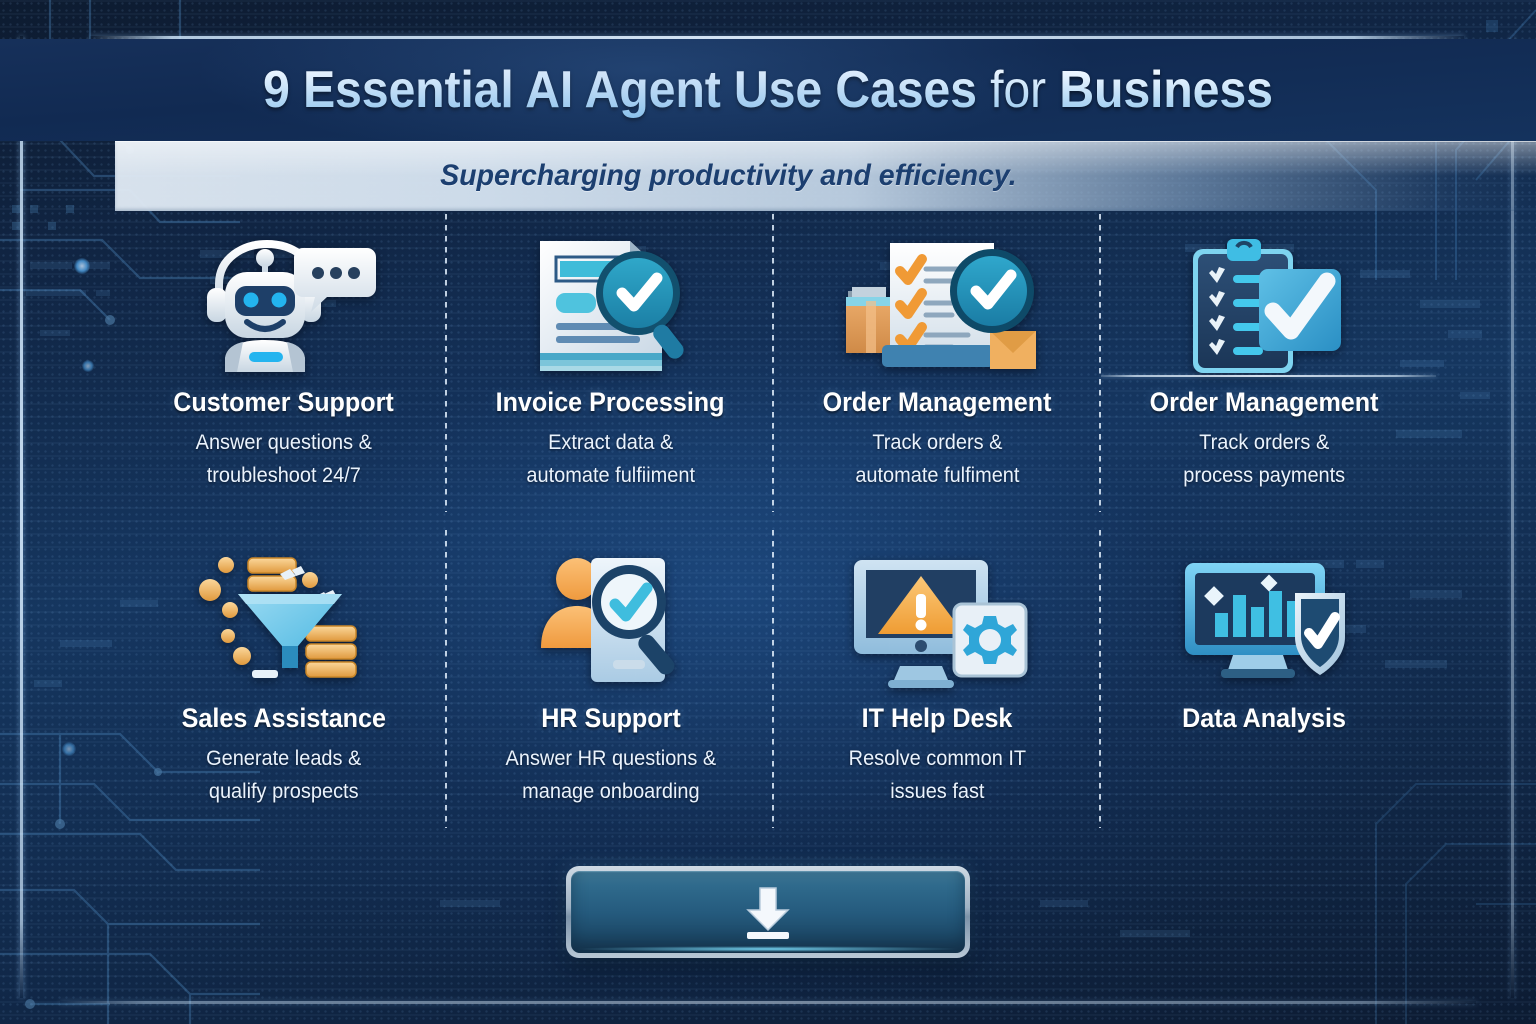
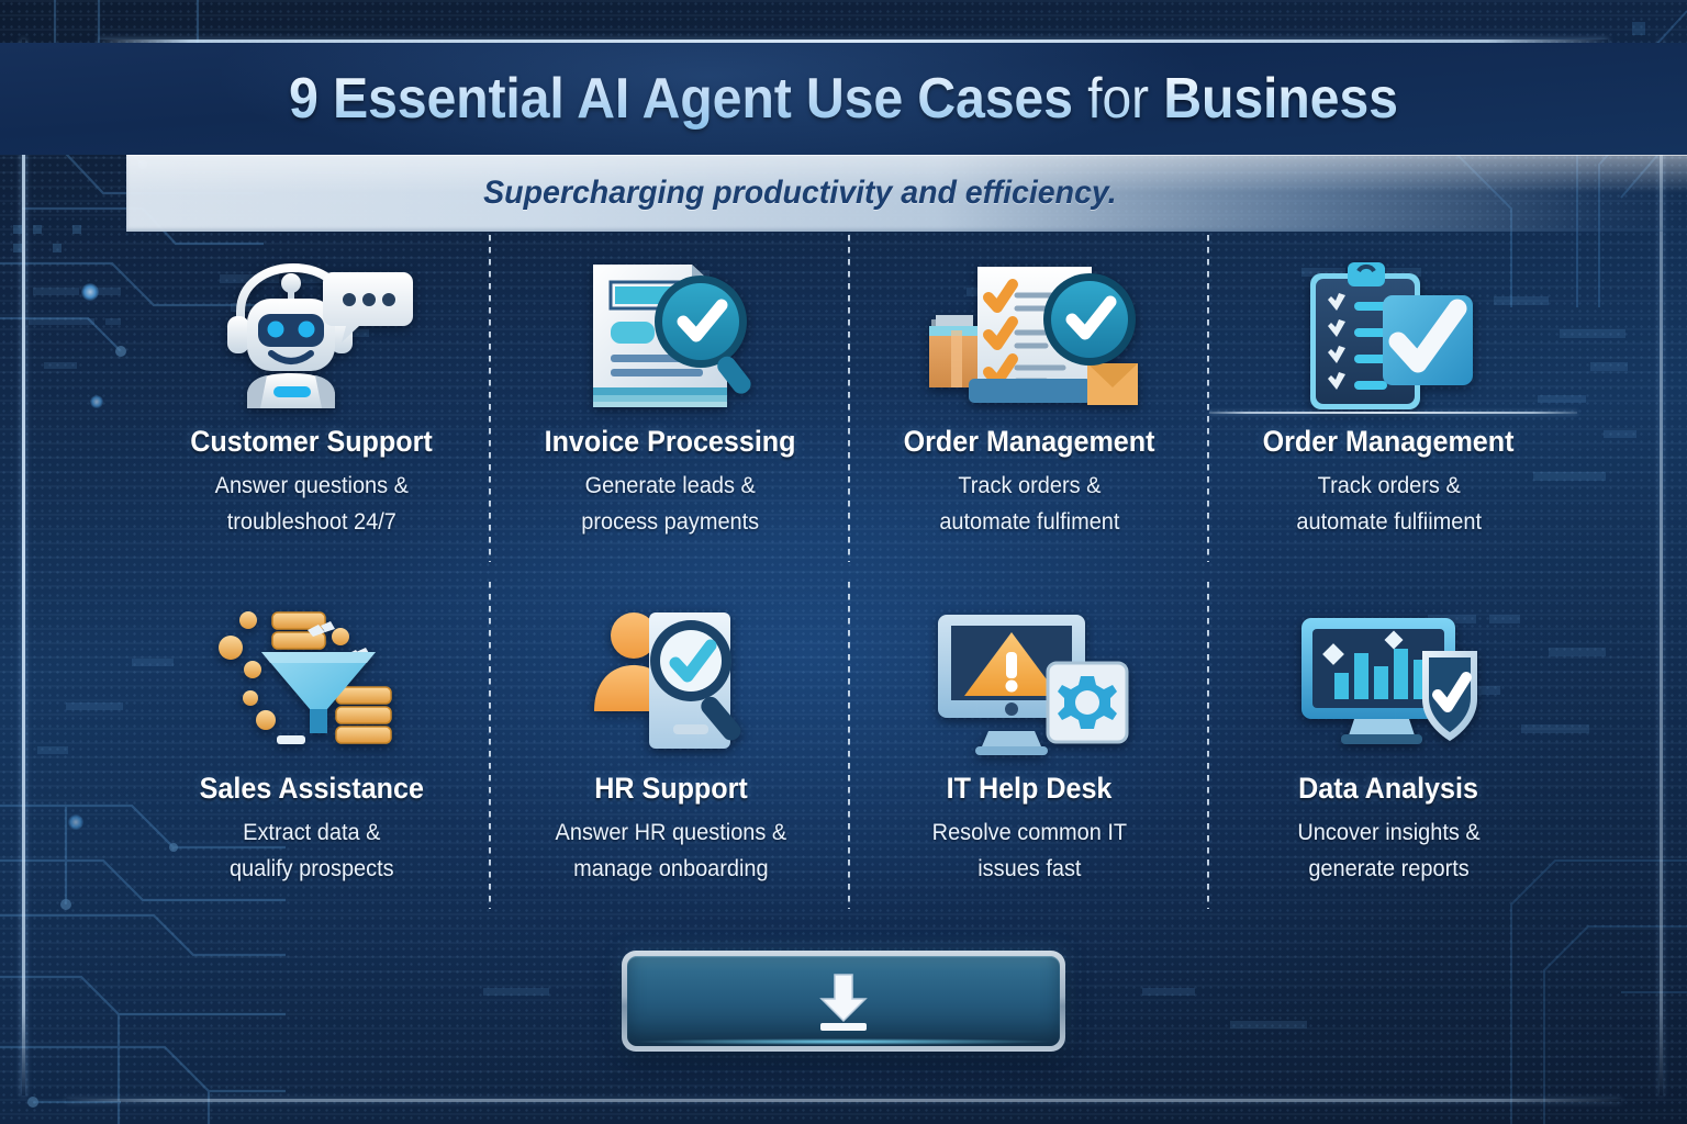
  Supercharging productivity and efficiency.
  Customer Support
  Answer questions &
  troubleshoot 24/7
  Invoice Processing
- Extract data &
+ Generate leads &
- automate fulfiiment
+ process payments
  Order Management
  Track orders &
  automate fulfiment
  Order Management
  Track orders &
- process payments
+ automate fulfiiment
  Sales Assistance
- Generate leads &
+ Extract data &
  qualify prospects
  HR Support
  Answer HR questions &
  manage onboarding
  IT Help Desk
  Resolve common IT
  issues fast
  Data Analysis
+ Uncover insights &
+ generate reports
